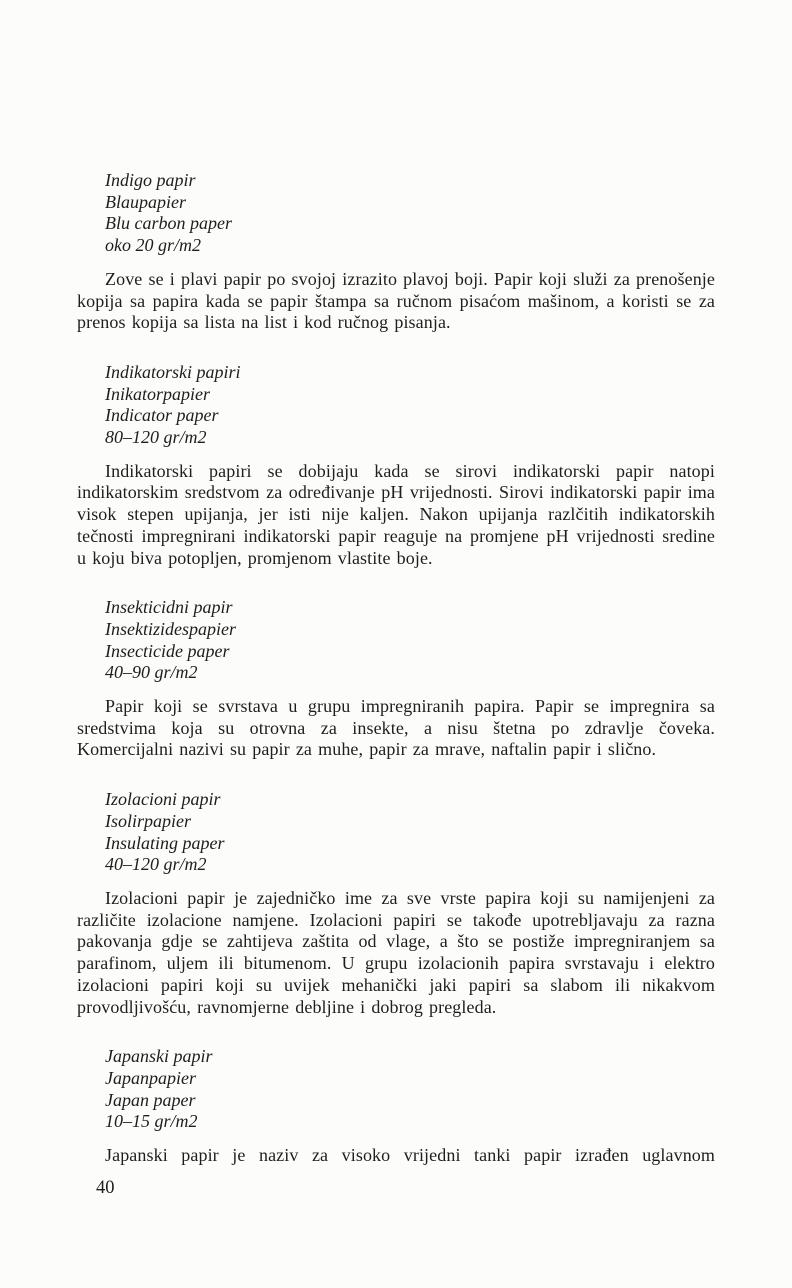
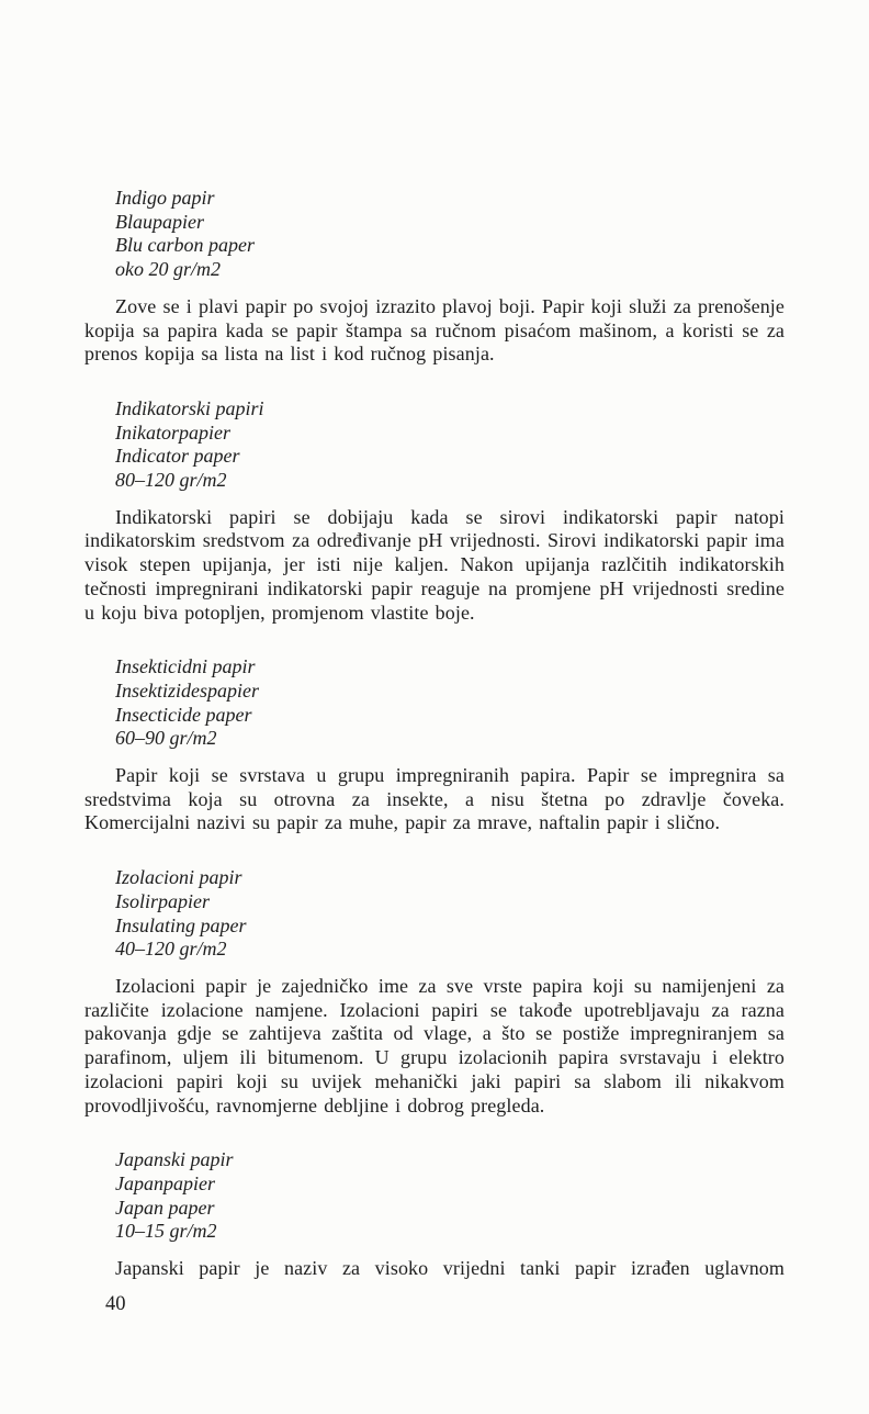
  Indigo papir
  Blaupapier
  Blu carbon paper
  oko 20 gr/m2
  Zove se i plavi papir po svojoj izrazito plavoj boji. Papir koji služi za prenošenje kopija sa papira kada se papir štampa sa ručnom pisaćom mašinom, a koristi se za prenos kopija sa lista na list i kod ručnog pisanja.
  Indikatorski papiri
  Inikatorpapier
  Indicator paper
  80–120 gr/m2
  Indikatorski papiri se dobijaju kada se sirovi indikatorski papir natopi indikatorskim sredstvom za određivanje pH vrijednosti. Sirovi indikatorski papir ima visok stepen upijanja, jer isti nije kaljen. Nakon upijanja razlčitih indikatorskih tečnosti impregnirani indikatorski papir reaguje na promjene pH vrijednosti sredine u koju biva potopljen, promjenom vlastite boje.
  Insekticidni papir
  Insektizidespapier
  Insecticide paper
- 40–90 gr/m2
+ 60–90 gr/m2
  Papir koji se svrstava u grupu impregniranih papira. Papir se impregnira sa sredstvima koja su otrovna za insekte, a nisu štetna po zdravlje čoveka. Komercijalni nazivi su papir za muhe, papir za mrave, naftalin papir i slično.
  Izolacioni papir
  Isolirpapier
  Insulating paper
  40–120 gr/m2
  Izolacioni papir je zajedničko ime za sve vrste papira koji su namijenjeni za različite izolacione namjene. Izolacioni papiri se takođe upotrebljavaju za razna pakovanja gdje se zahtijeva zaštita od vlage, a što se postiže impregniranjem sa parafinom, uljem ili bitumenom. U grupu izolacionih papira svrstavaju i elektro izolacioni papiri koji su uvijek mehanički jaki papiri sa slabom ili nikakvom provodljivošću, ravnomjerne debljine i dobrog pregleda.
  Japanski papir
  Japanpapier
  Japan paper
  10–15 gr/m2
  Japanski papir je naziv za visoko vrijedni tanki papir izrađen uglavnom
  40
